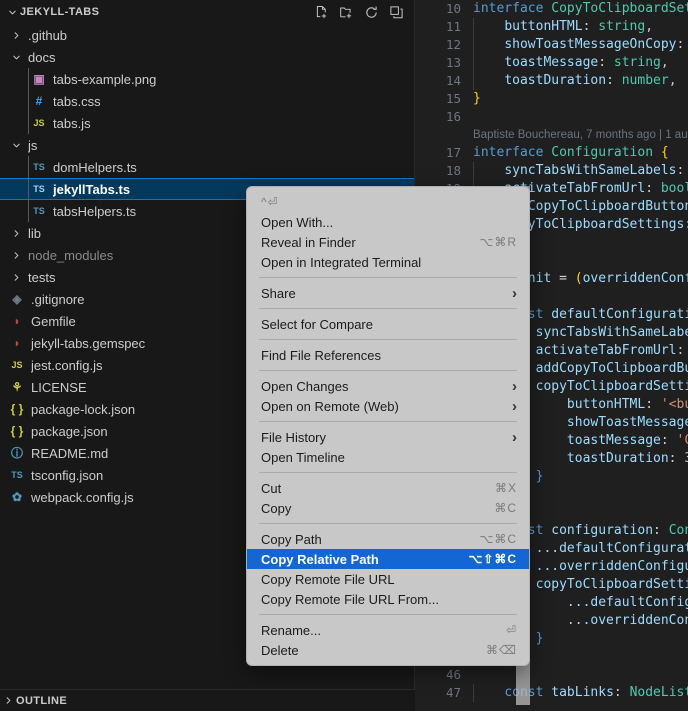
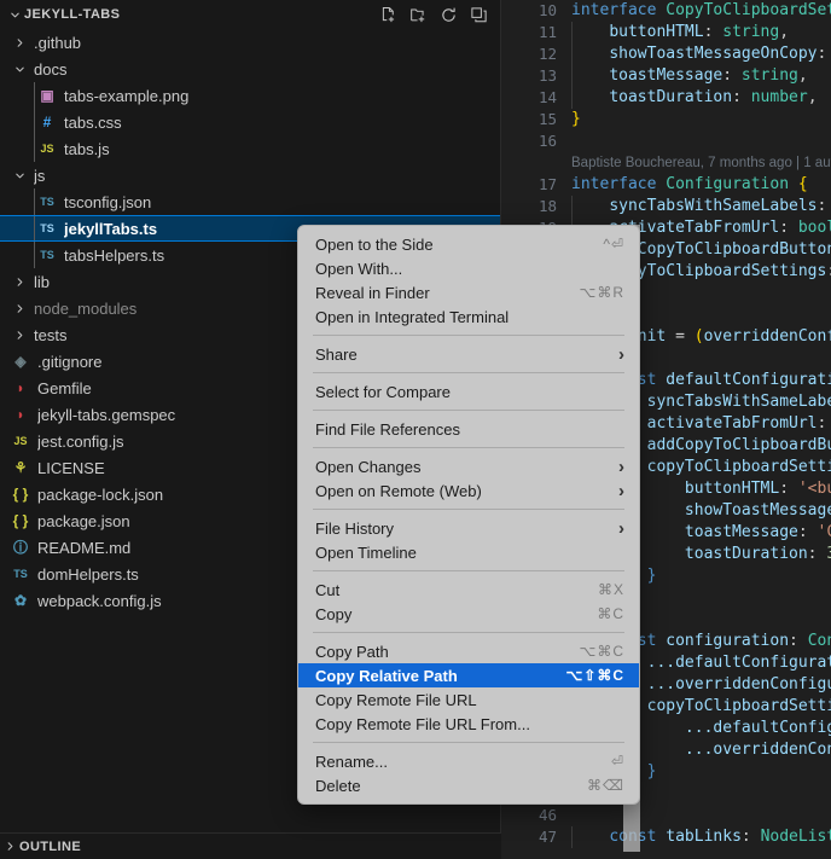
  JEKYLL-TABS
  .github
  docs
  ▣
  tabs-example.png
  #
  tabs.css
  JS
  tabs.js
  js
  TS
- domHelpers.ts
+ tsconfig.json
  TS
  jekyllTabs.ts
  TS
  tabsHelpers.ts
  lib
  node_modules
  tests
  ◈
  .gitignore
  ◗
  Gemfile
  ◗
  jekyll-tabs.gemspec
  JS
  jest.config.js
  ⚘
  LICENSE
  { }
  package-lock.json
  { }
  package.json
  ⓘ
  README.md
  TS
- tsconfig.json
+ domHelpers.ts
  ✿
  webpack.config.js
  OUTLINE
  10
  interface CopyToClipboardSe
  11
  buttonHTML: string,
  12
  showToastMessageOnCopy:
  13
  toastMessage: string,
  14
  toastDuration: number,
  15
  }
  16
  Baptiste Bouchereau, 7 months ago | 1 au
  17
  interface Configuration {
  18
  syncTabsWithSameLabels:
  ivateTabFromUrl: boo
  CopyToClipboardButto
  yToClipboardSettings
  st defaultConfigurat
  syncTabsWithSameLab
  activateTabFromUrl:
  addCopyToClipboardB
  copyToClipboardSett
  buttonHTML: '<b
  showToastMessag
  toastMessage: '
  toastDuration:
  }
  st configuration: Co
  ...defaultConfigura
  ...overriddenConfig
  copyToClipboardSett
  ...defaultConfi
  ...overriddenCo
  }
  46
  47
  const tabLinks: NodeLis
+ Open to the Side
  ^⏎
  Open With...
  Reveal in Finder
  ⌥⌘R
  Open in Integrated Terminal
  Share
  ›
  Select for Compare
  Find File References
  Open Changes
  ›
  Open on Remote (Web)
  ›
  File History
  ›
  Open Timeline
  Cut
  ⌘X
  Copy
  ⌘C
  Copy Path
  ⌥⌘C
  Copy Relative Path
  ⌥⇧⌘C
  Copy Remote File URL
  Copy Remote File URL From...
  Rename...
  ⏎
  Delete
  ⌘⌫
